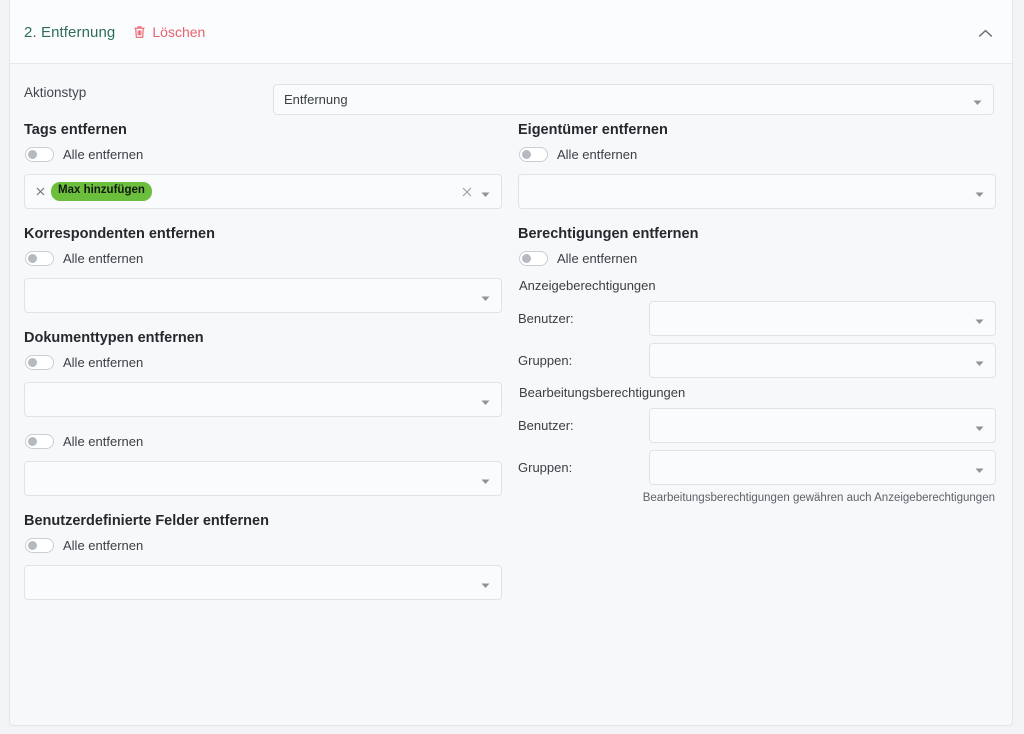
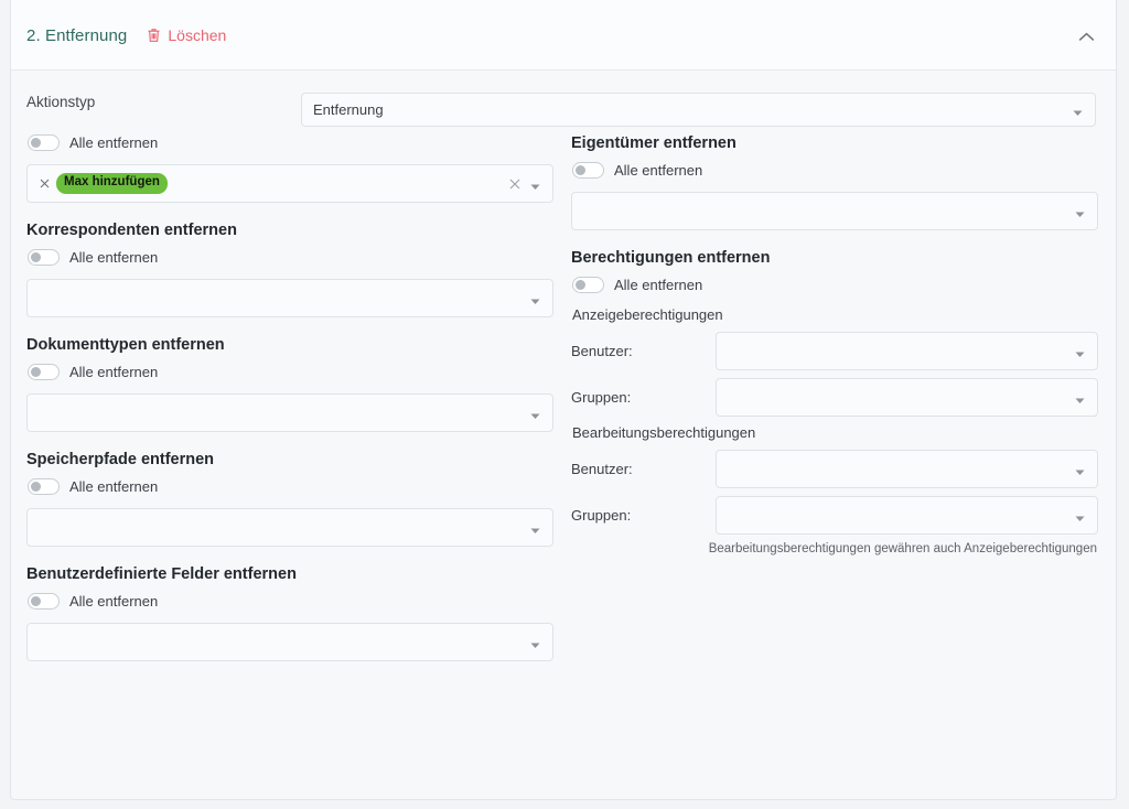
  2. Entfernung
  Löschen
  Aktionstyp
  Entfernung
- Tags entfernen
  Alle entfernen
  Max hinzufügen
  Korrespondenten entfernen
  Alle entfernen
  Dokumenttypen entfernen
  Alle entfernen
+ Speicherpfade entfernen
  Alle entfernen
  Benutzerdefinierte Felder entfernen
  Alle entfernen
  Eigentümer entfernen
  Alle entfernen
  Berechtigungen entfernen
  Alle entfernen
  Anzeigeberechtigungen
  Benutzer:
  Gruppen:
  Bearbeitungsberechtigungen
  Benutzer:
  Gruppen:
  Bearbeitungsberechtigungen gewähren auch Anzeigeberechtigungen
